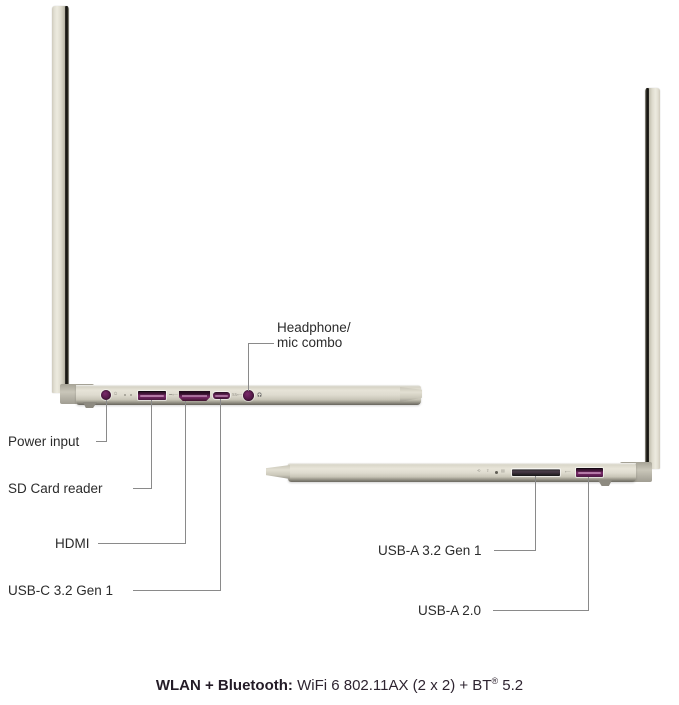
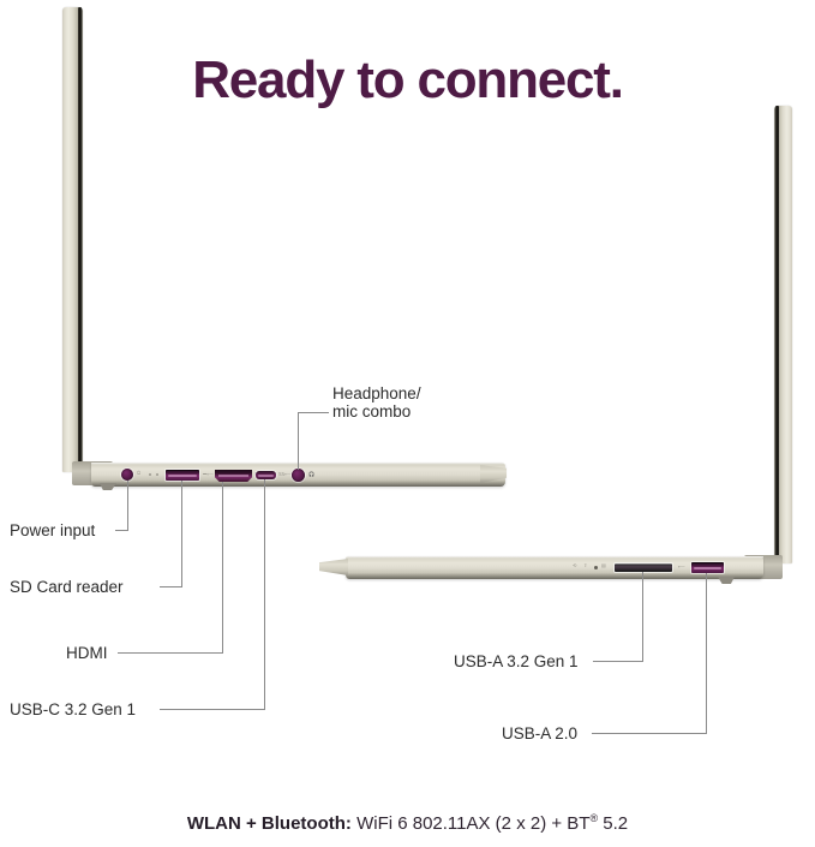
+ Ready to connect.
  Headphone/
  mic combo
  Power input
  SD Card reader
  HDMI
  USB-C 3.2 Gen 1
  USB-A 3.2 Gen 1
  USB-A 2.0
  WLAN + Bluetooth: WiFi 6 802.11AX (2 x 2) + BT® 5.2
